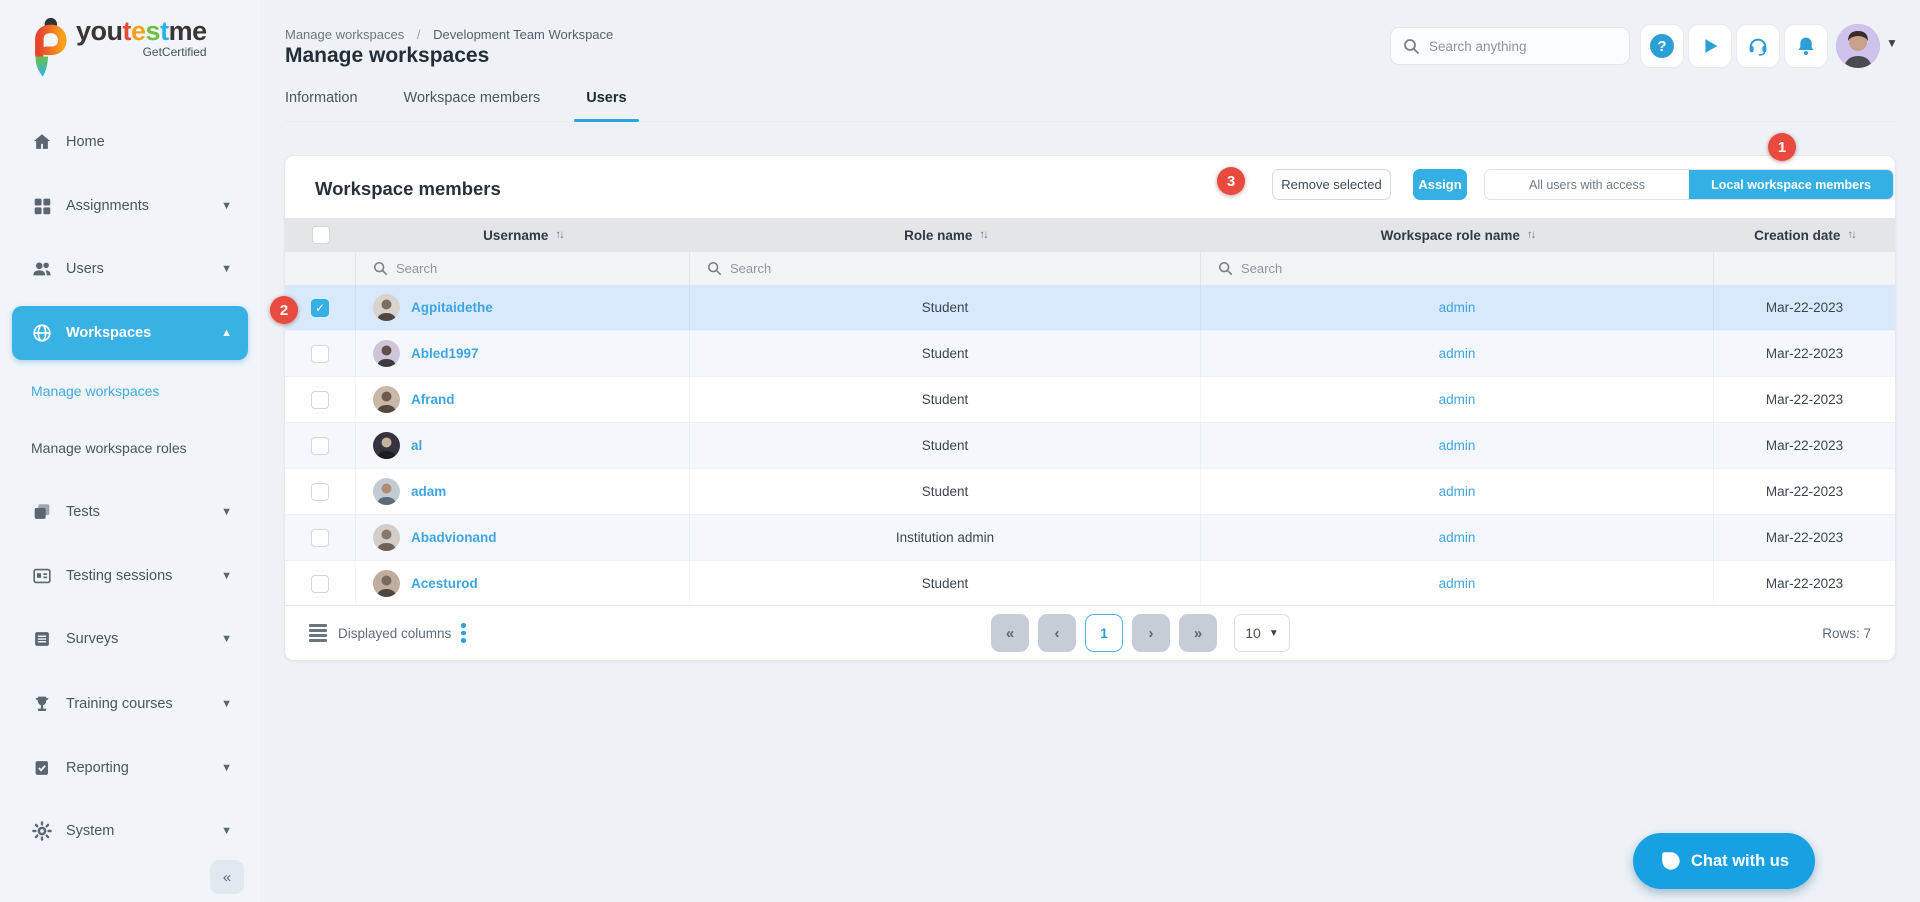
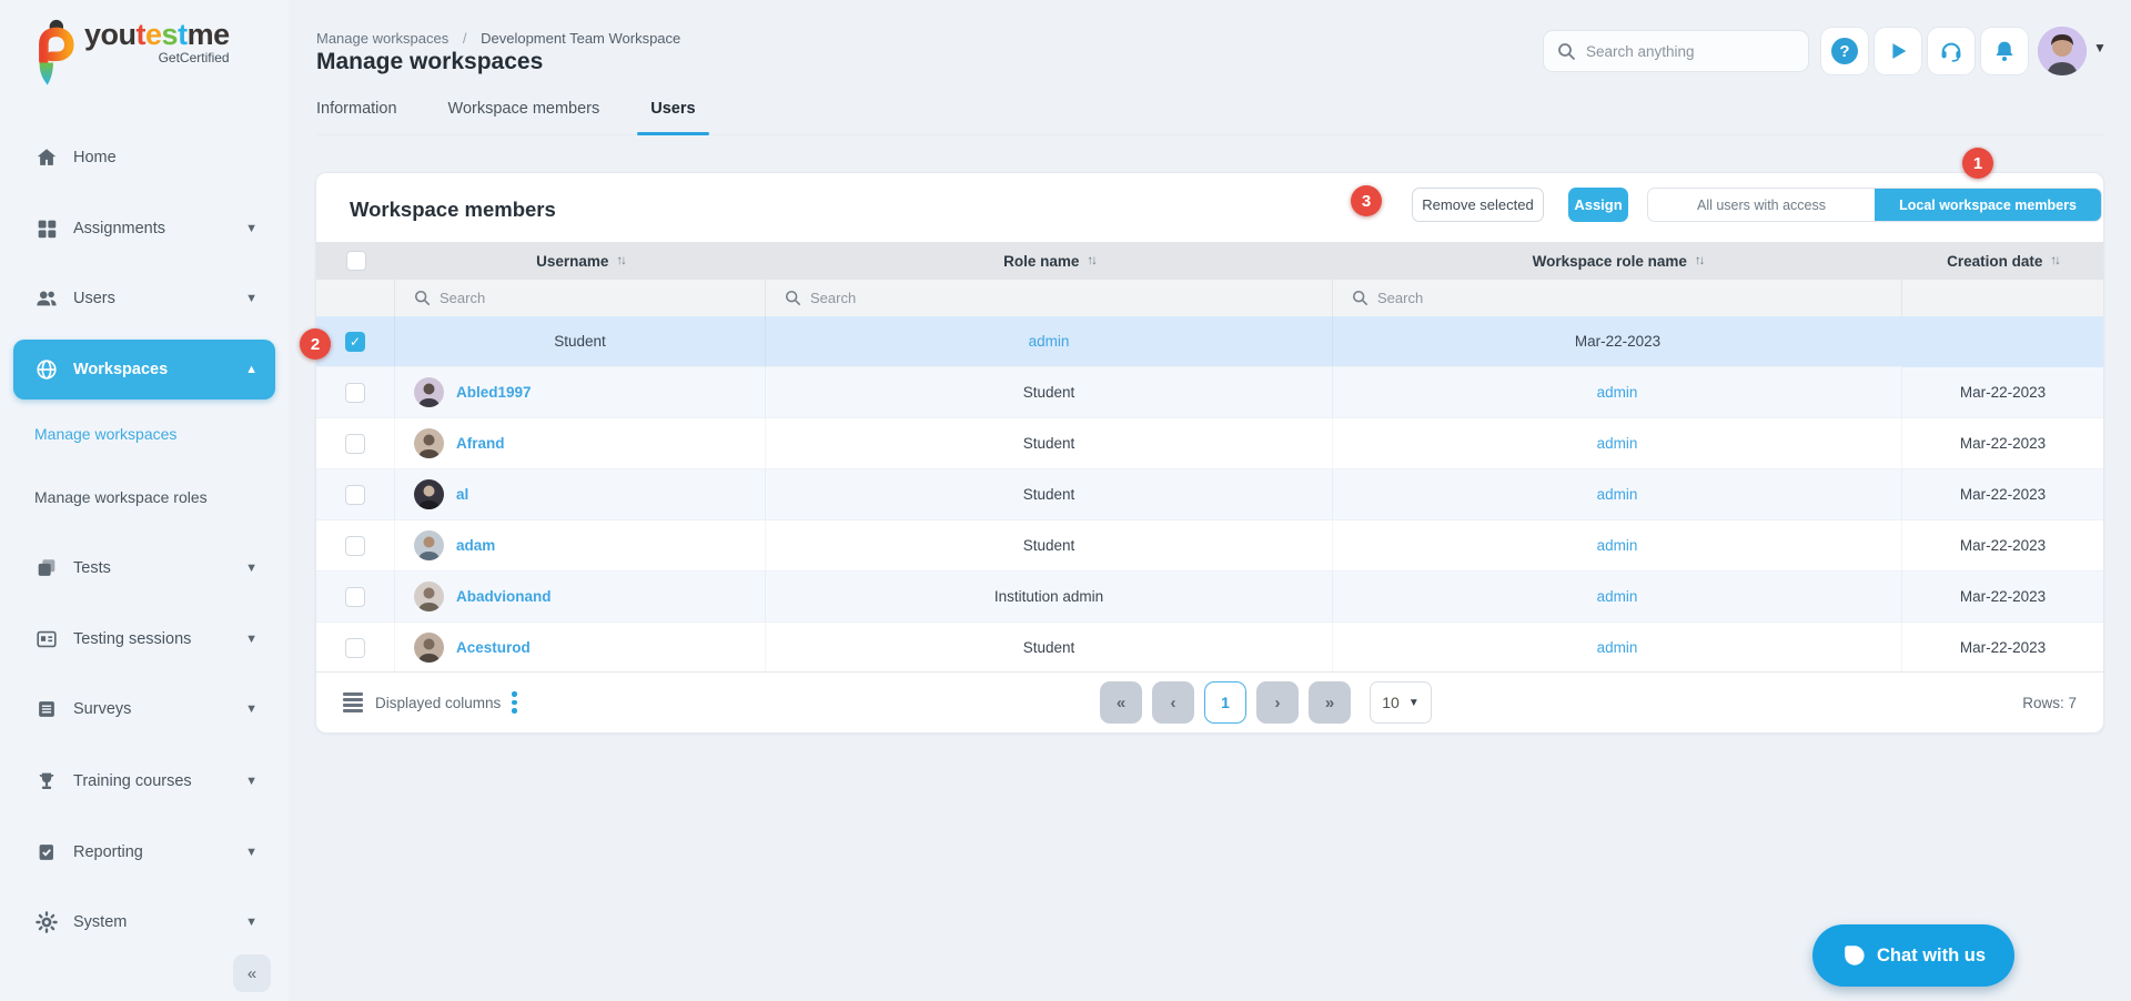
  youtestme
  GetCertified
  Home
  Assignments
  ▼
  Users
  ▼
  Workspaces
  ▲
  Manage workspaces
  Manage workspace roles
  Tests
  ▼
  Testing sessions
  ▼
  Surveys
  ▼
  Training courses
  ▼
  Reporting
  ▼
  System
  ▼
  «
  Manage workspaces / Development Team Workspace
  Manage workspaces
  Information
  Workspace members
  Users
  Search anything
  ?
  ▼
  Workspace members
  Remove selected
  Assign
  All users with access
  Local workspace members
  Username
  ↑↓
  Role name
  ↑↓
  Workspace role name
  ↑↓
  Creation date
  ↑↓
  Search
  Search
  Search
  ✓
- Agpitaidethe
  Student
  admin
  Mar-22-2023
  Abled1997
  Student
  admin
  Mar-22-2023
  Afrand
  Student
  admin
  Mar-22-2023
  al
  Student
  admin
  Mar-22-2023
  adam
  Student
  admin
  Mar-22-2023
  Abadvionand
  Institution admin
  admin
  Mar-22-2023
  Acesturod
  Student
  admin
  Mar-22-2023
  Displayed columns
  «
  ‹
  1
  ›
  »
  10
  ▼
  Rows: 7
  1
  2
  3
  Chat with us
